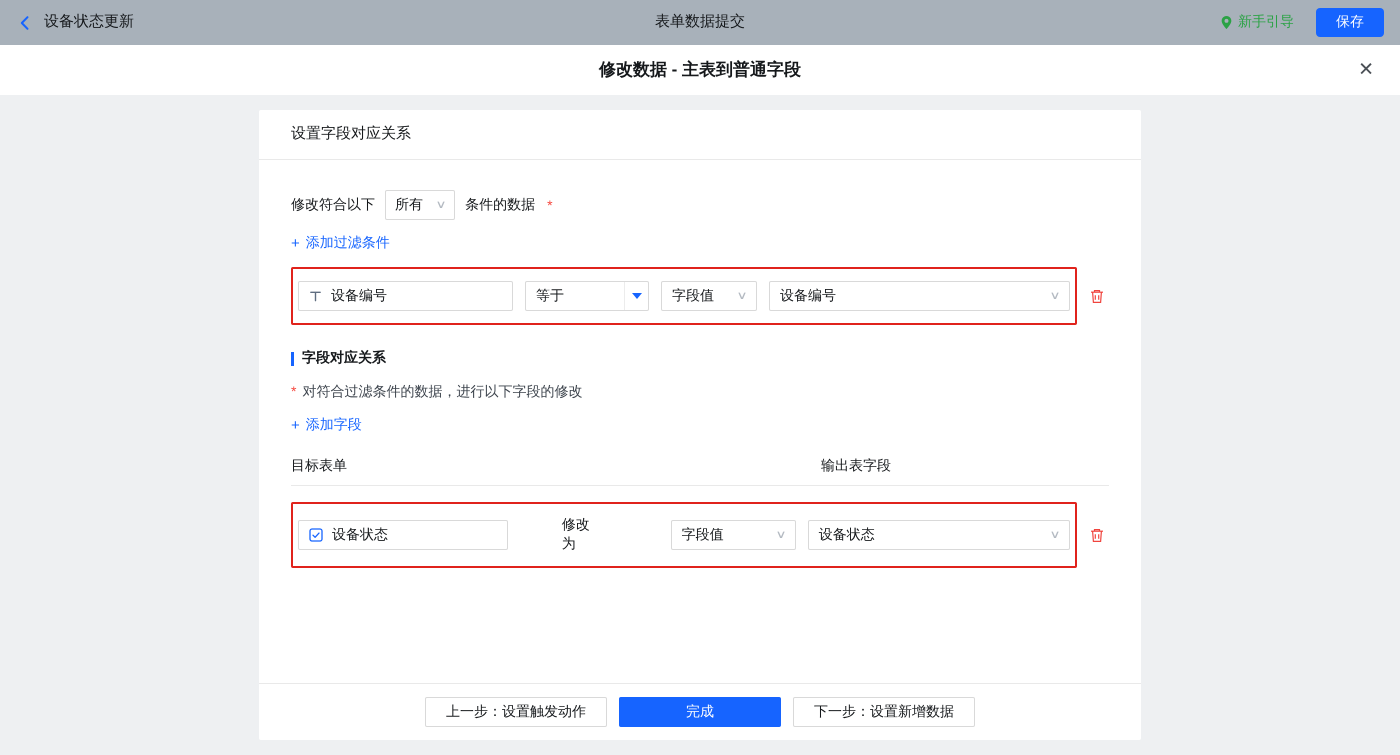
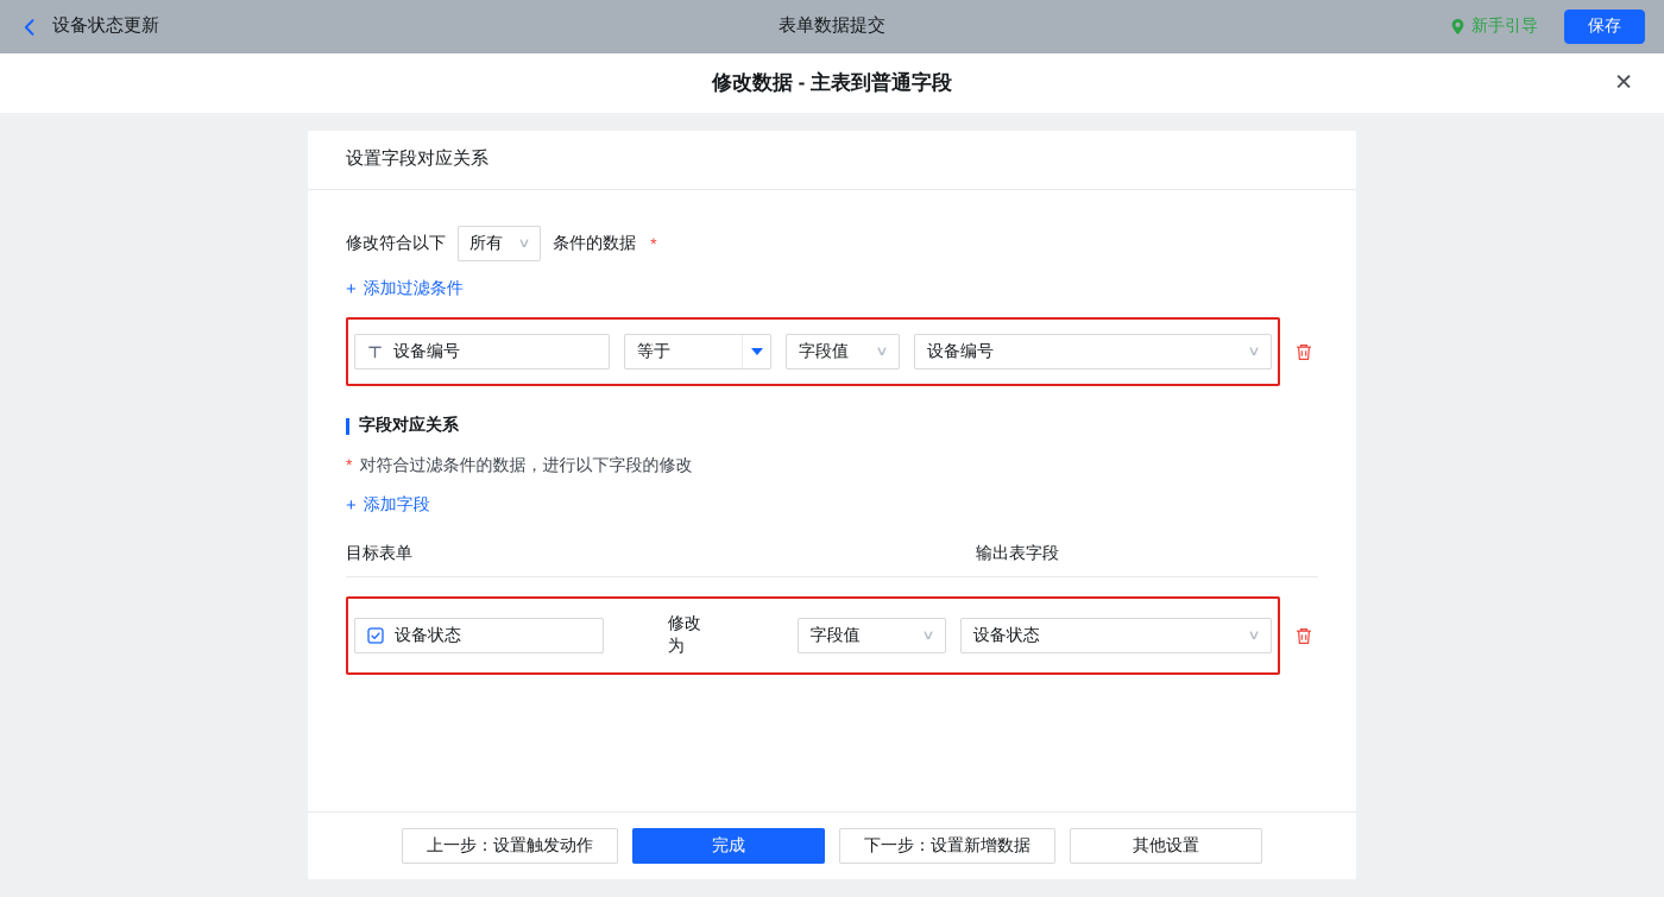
  设备状态更新
  表单数据提交
  新手引导
  保存
  修改数据 - 主表到普通字段
  ✕
  设置字段对应关系
  修改符合以下
  所有
  ∨
  条件的数据
  *
  +
  添加过滤条件
  设备编号
  等于
  字段值
  ∨
  设备编号
  ∨
  字段对应关系
  *
  对符合过滤条件的数据，进行以下字段的修改
  +
  添加字段
  目标表单
  输出表字段
  设备状态
  修改为
  字段值
  ∨
  设备状态
  ∨
  上一步：设置触发动作
  完成
  下一步：设置新增数据
+ 其他设置
